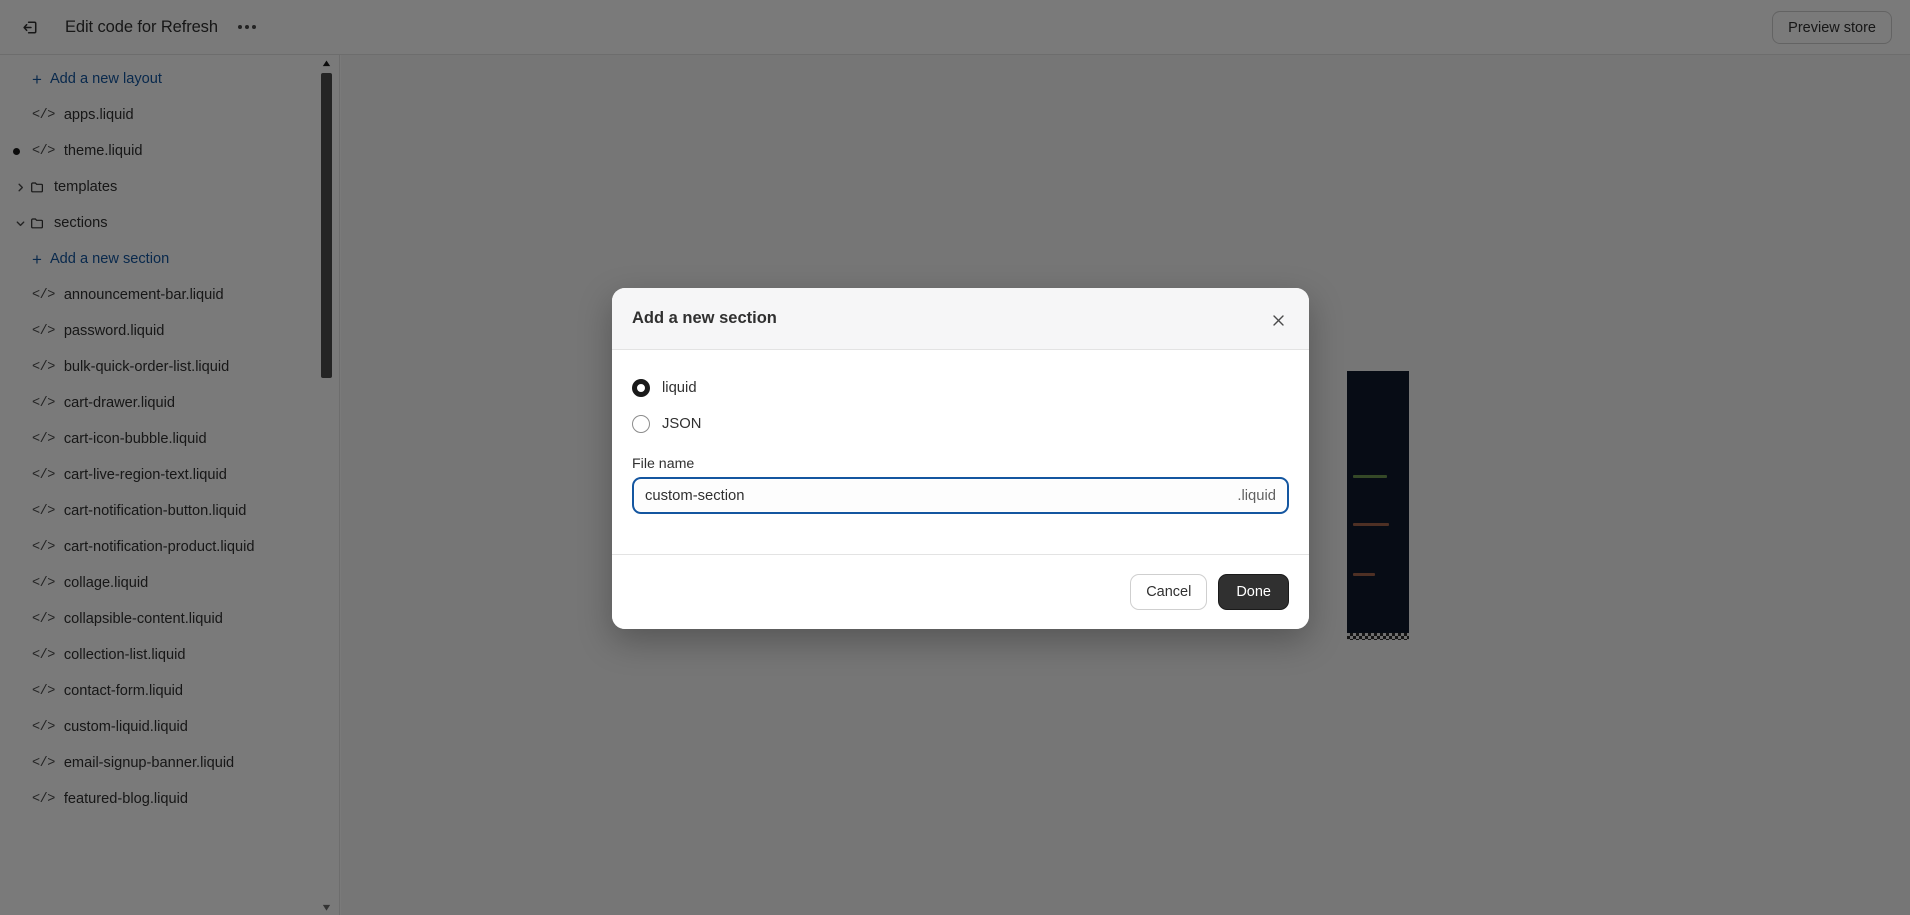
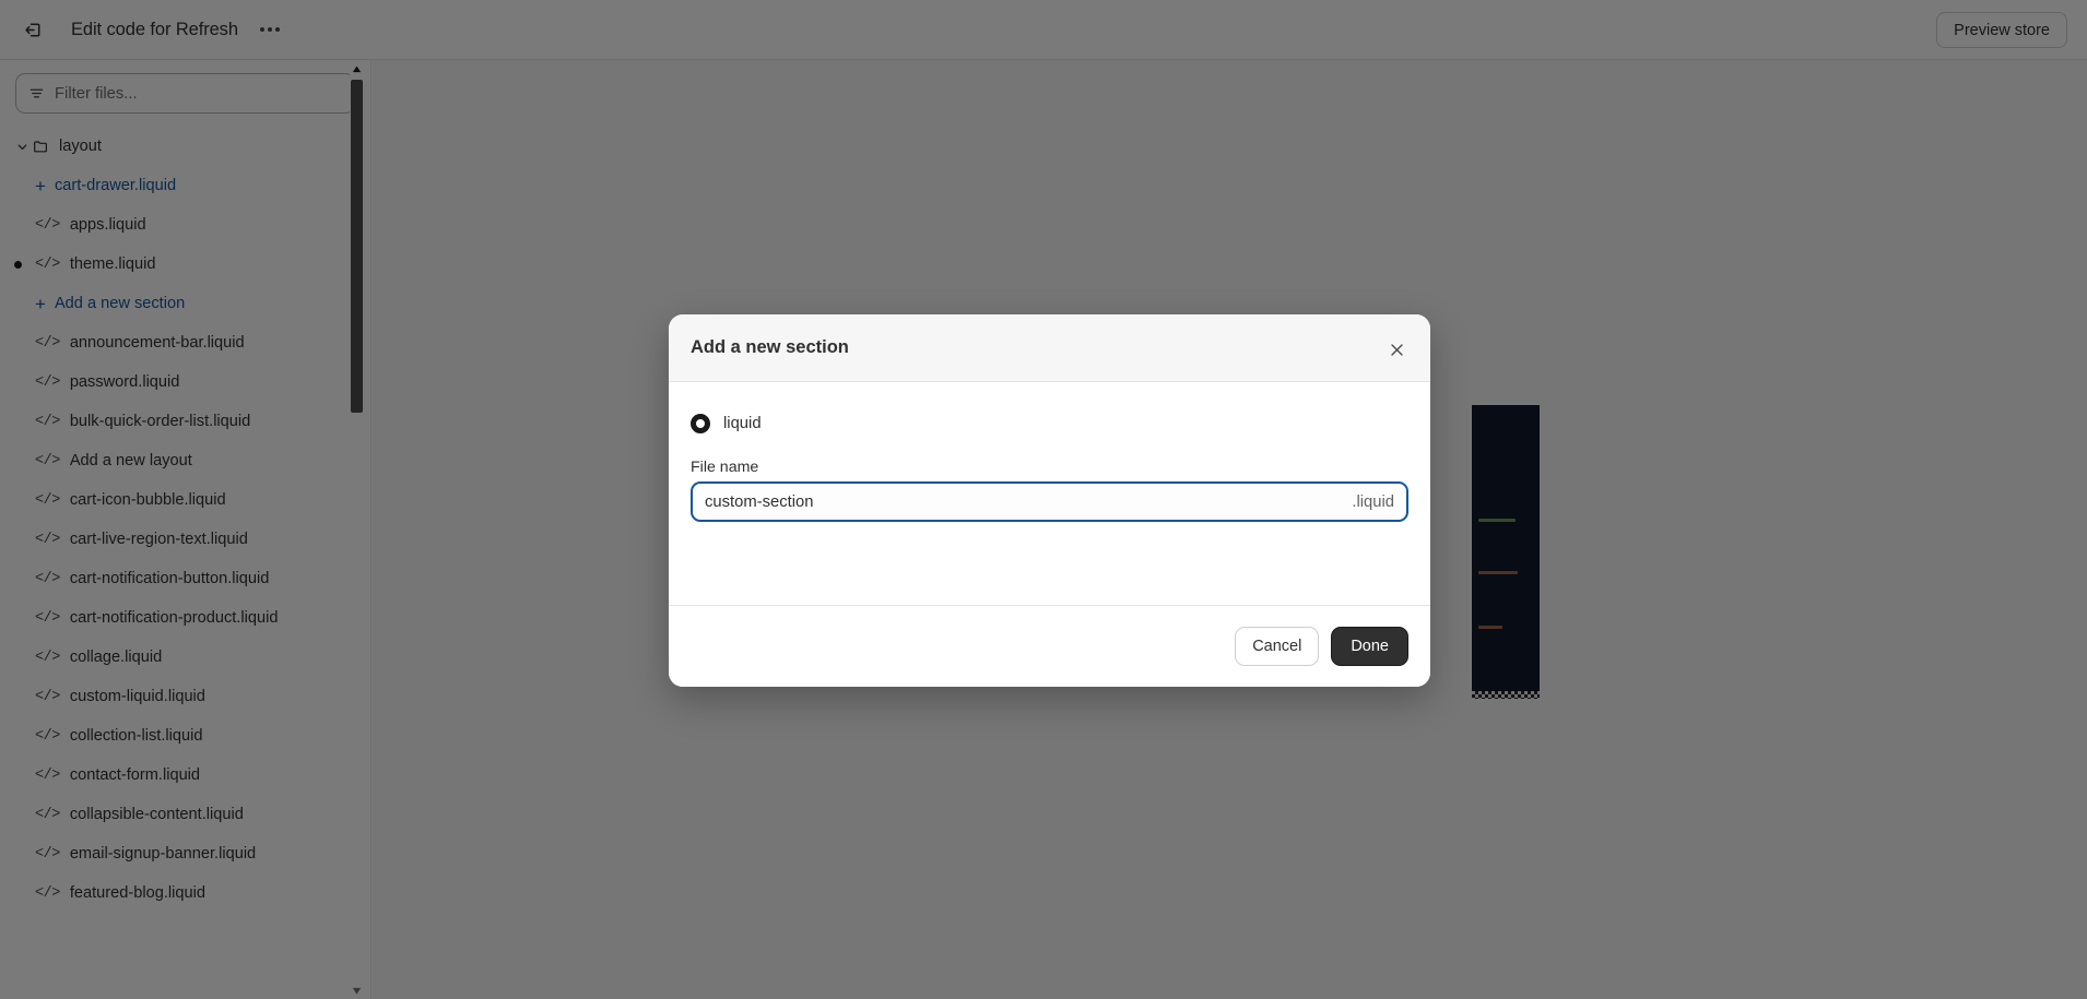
  Edit code for Refresh
  Preview store
+ Filter files...
+ layout
  +
- Add a new layout
+ cart-drawer.liquid
  </>
  apps.liquid
  </>
  theme.liquid
- templates
- sections
  +
  Add a new section
  </>
  announcement-bar.liquid
  </>
  password.liquid
  </>
  bulk-quick-order-list.liquid
  </>
- cart-drawer.liquid
+ Add a new layout
  </>
  cart-icon-bubble.liquid
  </>
  cart-live-region-text.liquid
  </>
  cart-notification-button.liquid
  </>
  cart-notification-product.liquid
  </>
  collage.liquid
  </>
- collapsible-content.liquid
+ custom-liquid.liquid
  </>
  collection-list.liquid
  </>
  contact-form.liquid
  </>
- custom-liquid.liquid
+ collapsible-content.liquid
  </>
  email-signup-banner.liquid
  </>
  featured-blog.liquid
  Add a new section
  liquid
- JSON
  File name
  custom-section
  .liquid
  Cancel
  Done
